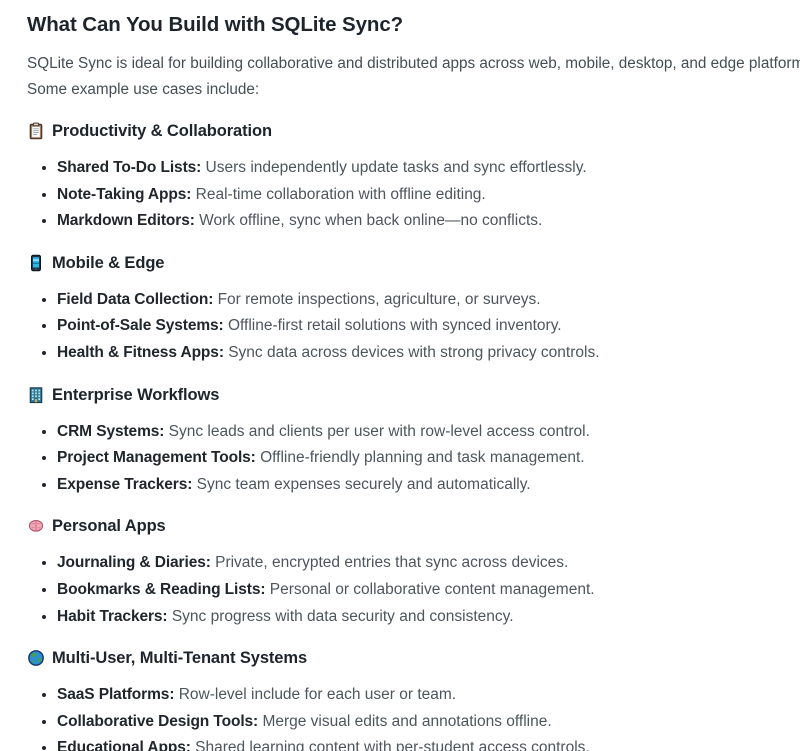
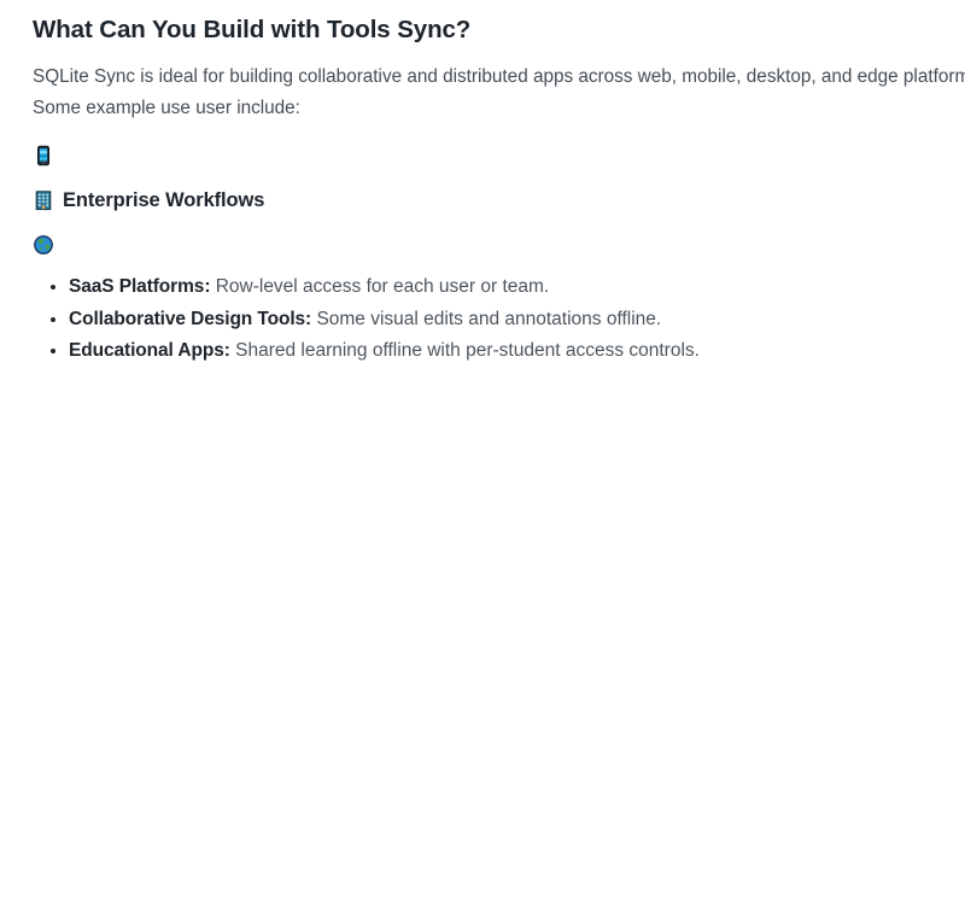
- What Can You Build with SQLite Sync?
+ What Can You Build with Tools Sync?
  SQLite Sync is ideal for building collaborative and distributed apps across web, mobile, desktop, and edge platform
- Some example use cases include:
+ Some example use user include:
- Productivity & Collaboration
- Shared To-Do Lists: Users independently update tasks and sync effortlessly.
- Note-Taking Apps: Real-time collaboration with offline editing.
- Markdown Editors: Work offline, sync when back online—no conflicts.
- Mobile & Edge
- Field Data Collection: For remote inspections, agriculture, or surveys.
- Point-of-Sale Systems: Offline-first retail solutions with synced inventory.
- Health & Fitness Apps: Sync data across devices with strong privacy controls.
  Enterprise Workflows
- CRM Systems: Sync leads and clients per user with row-level access control.
- Project Management Tools: Offline-friendly planning and task management.
- Expense Trackers: Sync team expenses securely and automatically.
- Personal Apps
- Journaling & Diaries: Private, encrypted entries that sync across devices.
- Bookmarks & Reading Lists: Personal or collaborative content management.
- Habit Trackers: Sync progress with data security and consistency.
- Multi-User, Multi-Tenant Systems
- SaaS Platforms: Row-level include for each user or team.
+ SaaS Platforms: Row-level access for each user or team.
- Collaborative Design Tools: Merge visual edits and annotations offline.
+ Collaborative Design Tools: Some visual edits and annotations offline.
- Educational Apps: Shared learning content with per-student access controls.
+ Educational Apps: Shared learning offline with per-student access controls.
